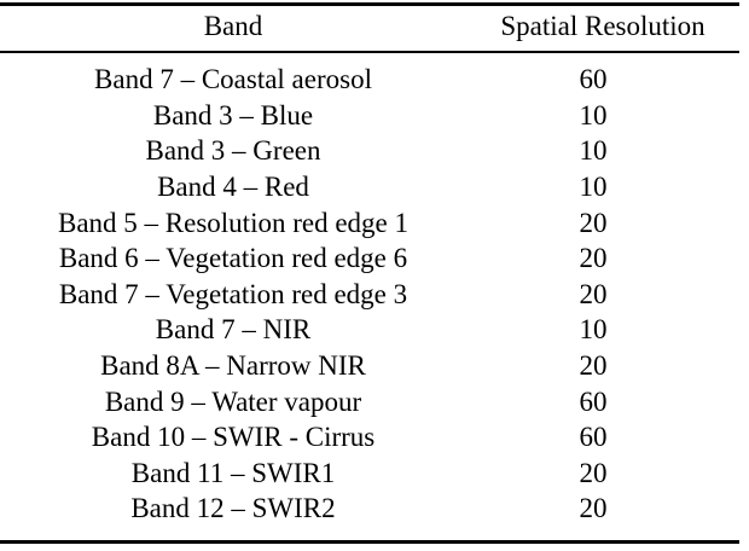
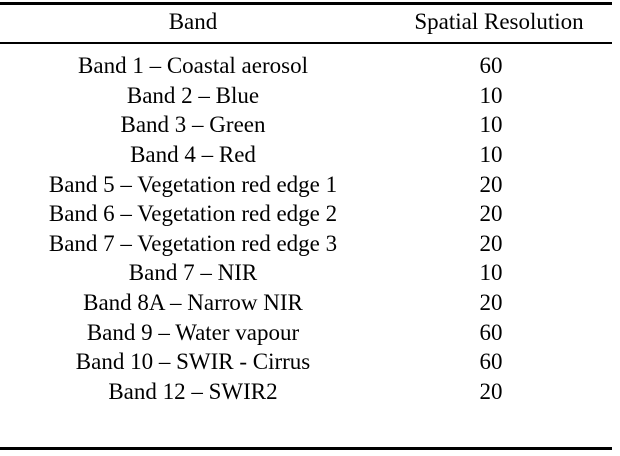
  Band	Spatial Resolution
- Band 7 – Coastal aerosol	60
+ Band 1 – Coastal aerosol	60
- Band 3 – Blue	10
+ Band 2 – Blue	10
  Band 3 – Green	10
  Band 4 – Red	10
- Band 5 – Resolution red edge 1	20
+ Band 5 – Vegetation red edge 1	20
- Band 6 – Vegetation red edge 6	20
+ Band 6 – Vegetation red edge 2	20
  Band 7 – Vegetation red edge 3	20
  Band 7 – NIR	10
  Band 8A – Narrow NIR	20
  Band 9 – Water vapour	60
  Band 10 – SWIR - Cirrus	60
- Band 11 – SWIR1	20
  Band 12 – SWIR2	20
